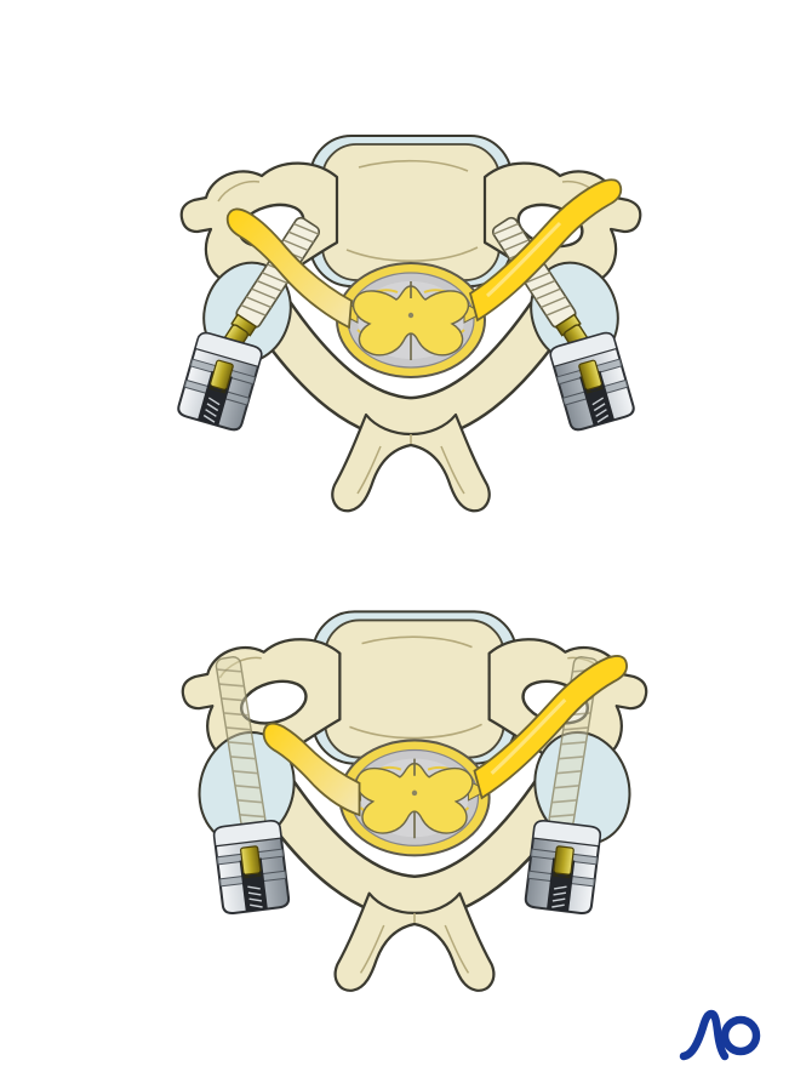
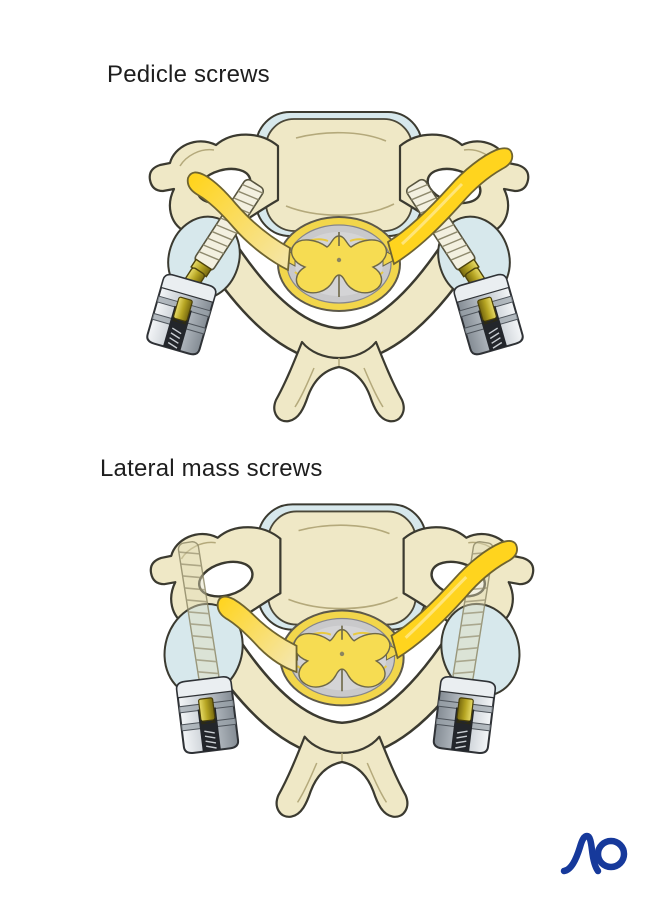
+ Pedicle screws
+ Lateral mass screws
